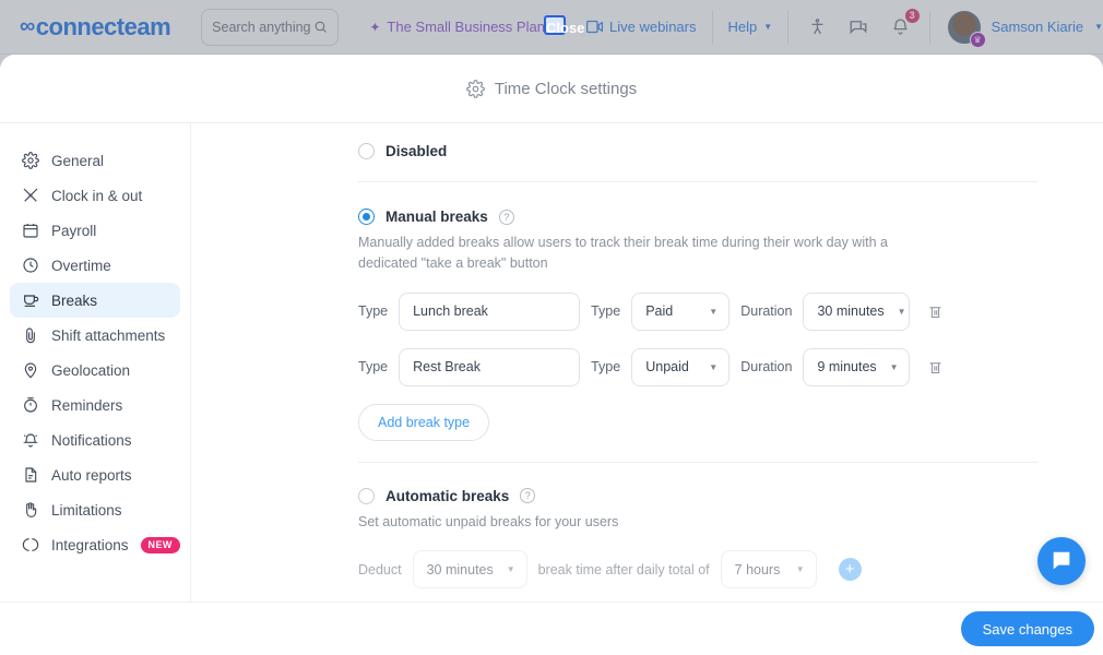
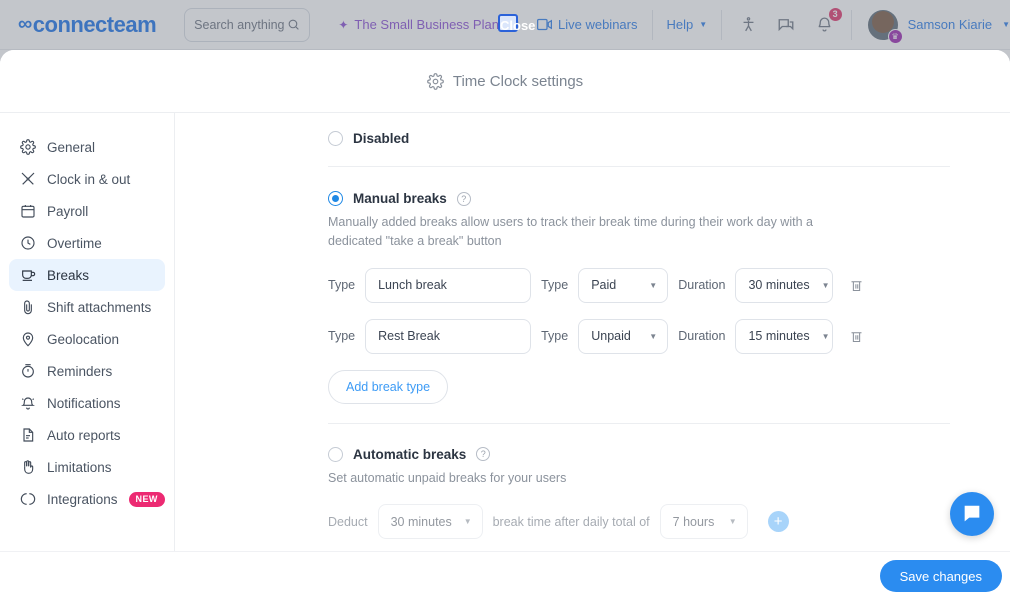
  ∞
  connecteam
  Search anything
  ✦
  The Small Business Plan
  Live webinars
  Help
  ▼
  3
  ♛
  Samson Kiarie
  ▼
  Close
  Time Clock settings
  General
  Clock in & out
  Payroll
  Overtime
  Breaks
  Shift attachments
  Geolocation
  Reminders
  Notifications
  Auto reports
  Limitations
  Integrations
  NEW
  Disabled
  Manual breaks
  ?
  Manually added breaks allow users to track their break time during their work day with a dedicated "take a break" button
  Type
  Lunch break
  Type
  Paid
  ▼
  Duration
  30 minutes
  ▼
  Type
  Rest Break
  Type
  Unpaid
  ▼
  Duration
- 9 minutes
+ 15 minutes
  ▼
  Add break type
  Automatic breaks
  ?
  Set automatic unpaid breaks for your users
  Deduct
  30 minutes
  ▼
  break time after daily total of
  7 hours
  ▼
  +
  Save changes
